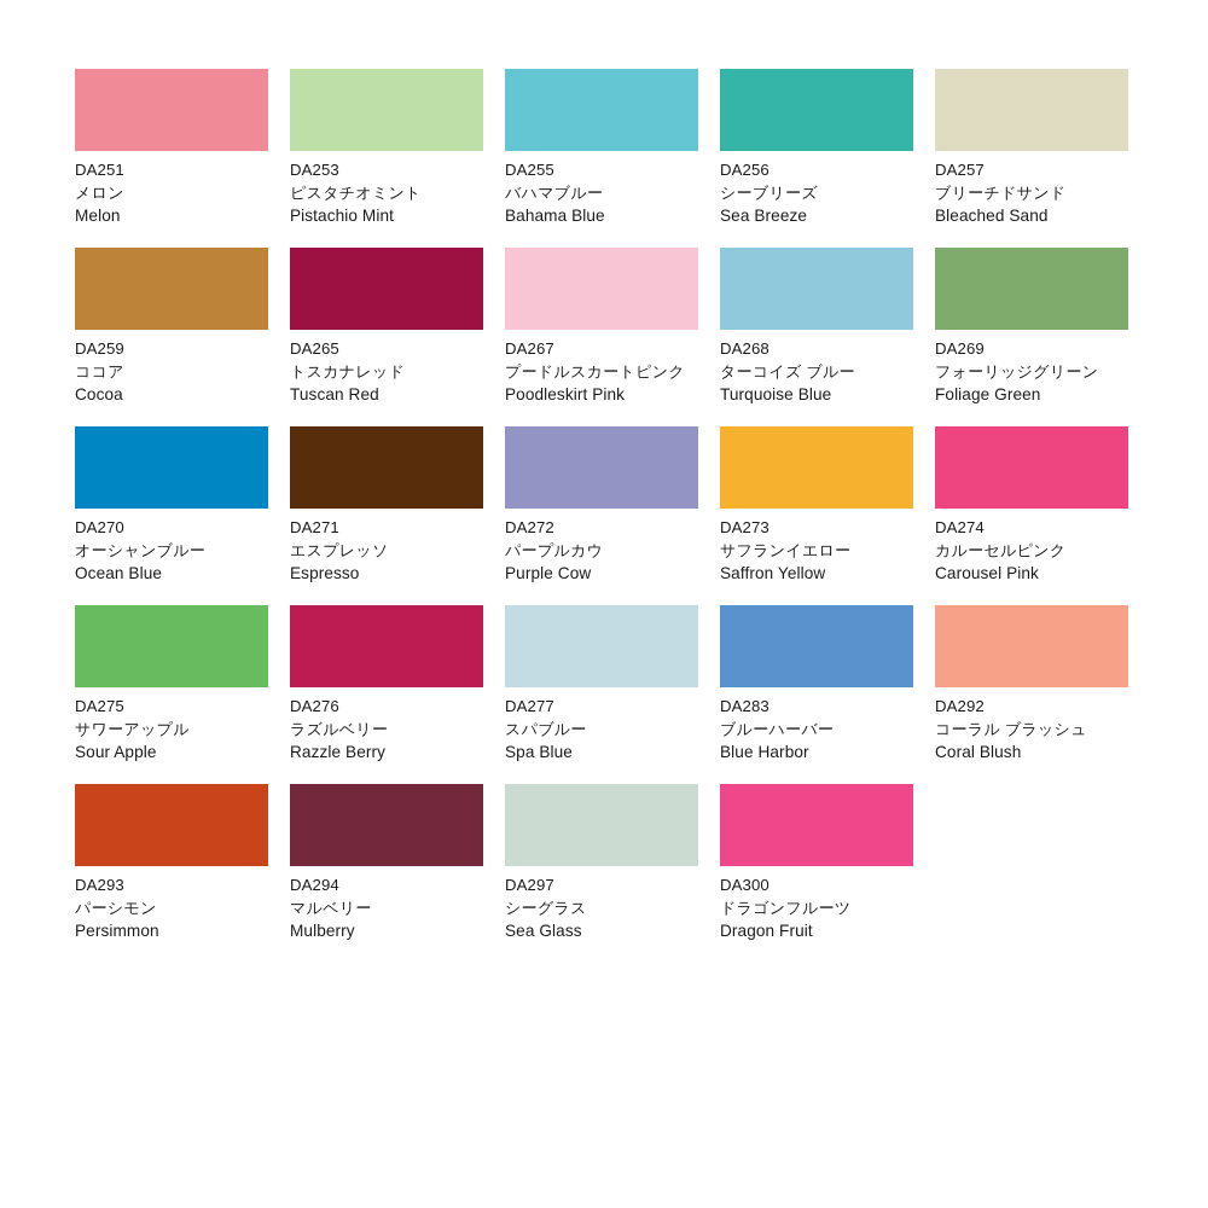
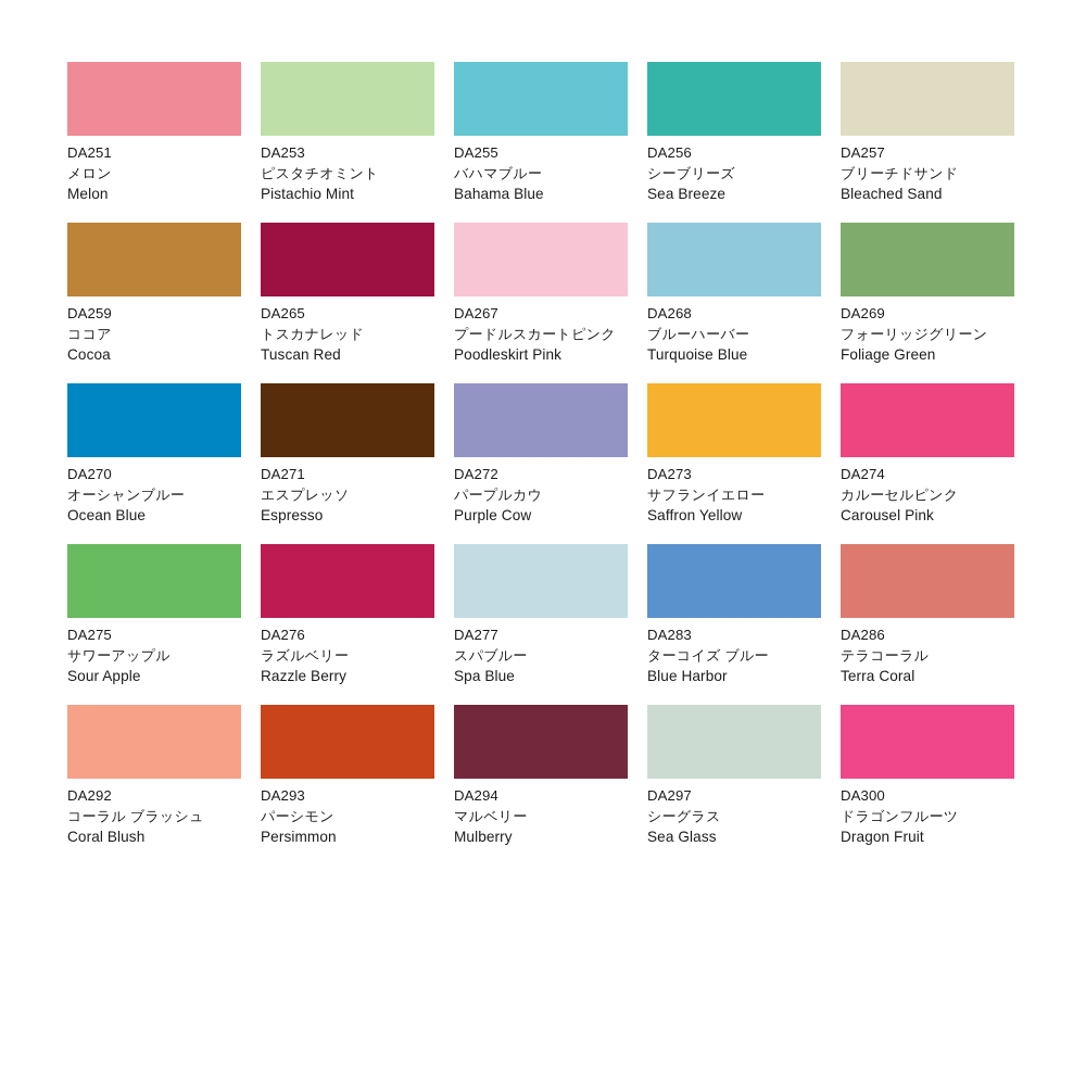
  DA251
  メロン
  Melon
  DA253
  ピスタチオミント
  Pistachio Mint
  DA255
  バハマブルー
  Bahama Blue
  DA256
  シーブリーズ
  Sea Breeze
  DA257
  ブリーチドサンド
  Bleached Sand
  DA259
  ココア
  Cocoa
  DA265
  トスカナレッド
  Tuscan Red
  DA267
  プードルスカートピンク
  Poodleskirt Pink
  DA268
- ターコイズ ブルー
+ ブルーハーバー
  Turquoise Blue
  DA269
  フォーリッジグリーン
  Foliage Green
  DA270
  オーシャンブルー
  Ocean Blue
  DA271
  エスプレッソ
  Espresso
  DA272
  パープルカウ
  Purple Cow
  DA273
  サフランイエロー
  Saffron Yellow
  DA274
  カルーセルピンク
  Carousel Pink
  DA275
  サワーアップル
  Sour Apple
  DA276
  ラズルベリー
  Razzle Berry
  DA277
  スパブルー
  Spa Blue
  DA283
- ブルーハーバー
+ ターコイズ ブルー
  Blue Harbor
+ DA286
+ テラコーラル
+ Terra Coral
  DA292
  コーラル ブラッシュ
  Coral Blush
  DA293
  パーシモン
  Persimmon
  DA294
  マルベリー
  Mulberry
  DA297
  シーグラス
  Sea Glass
  DA300
  ドラゴンフルーツ
  Dragon Fruit
